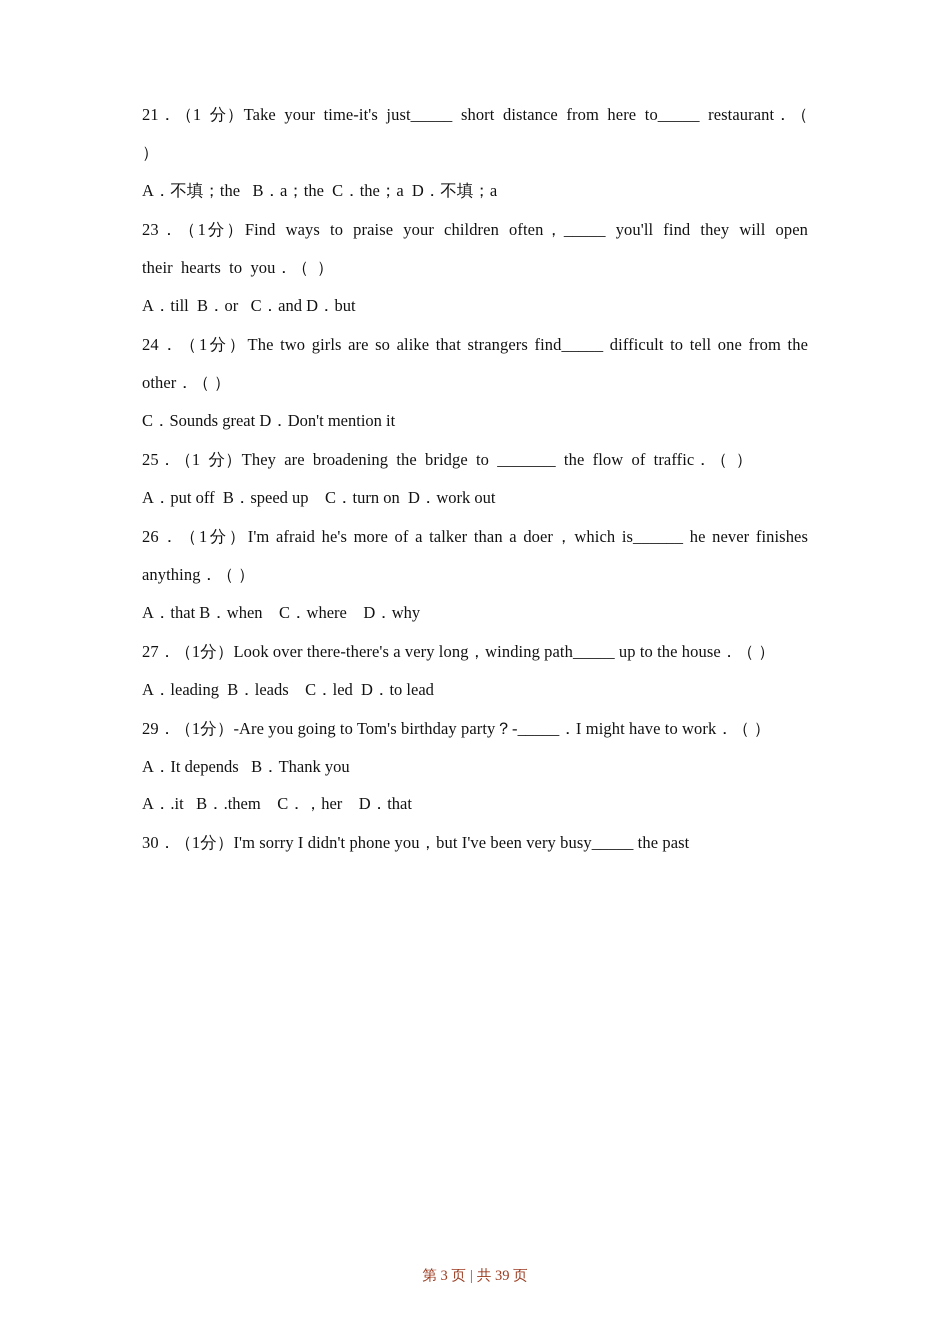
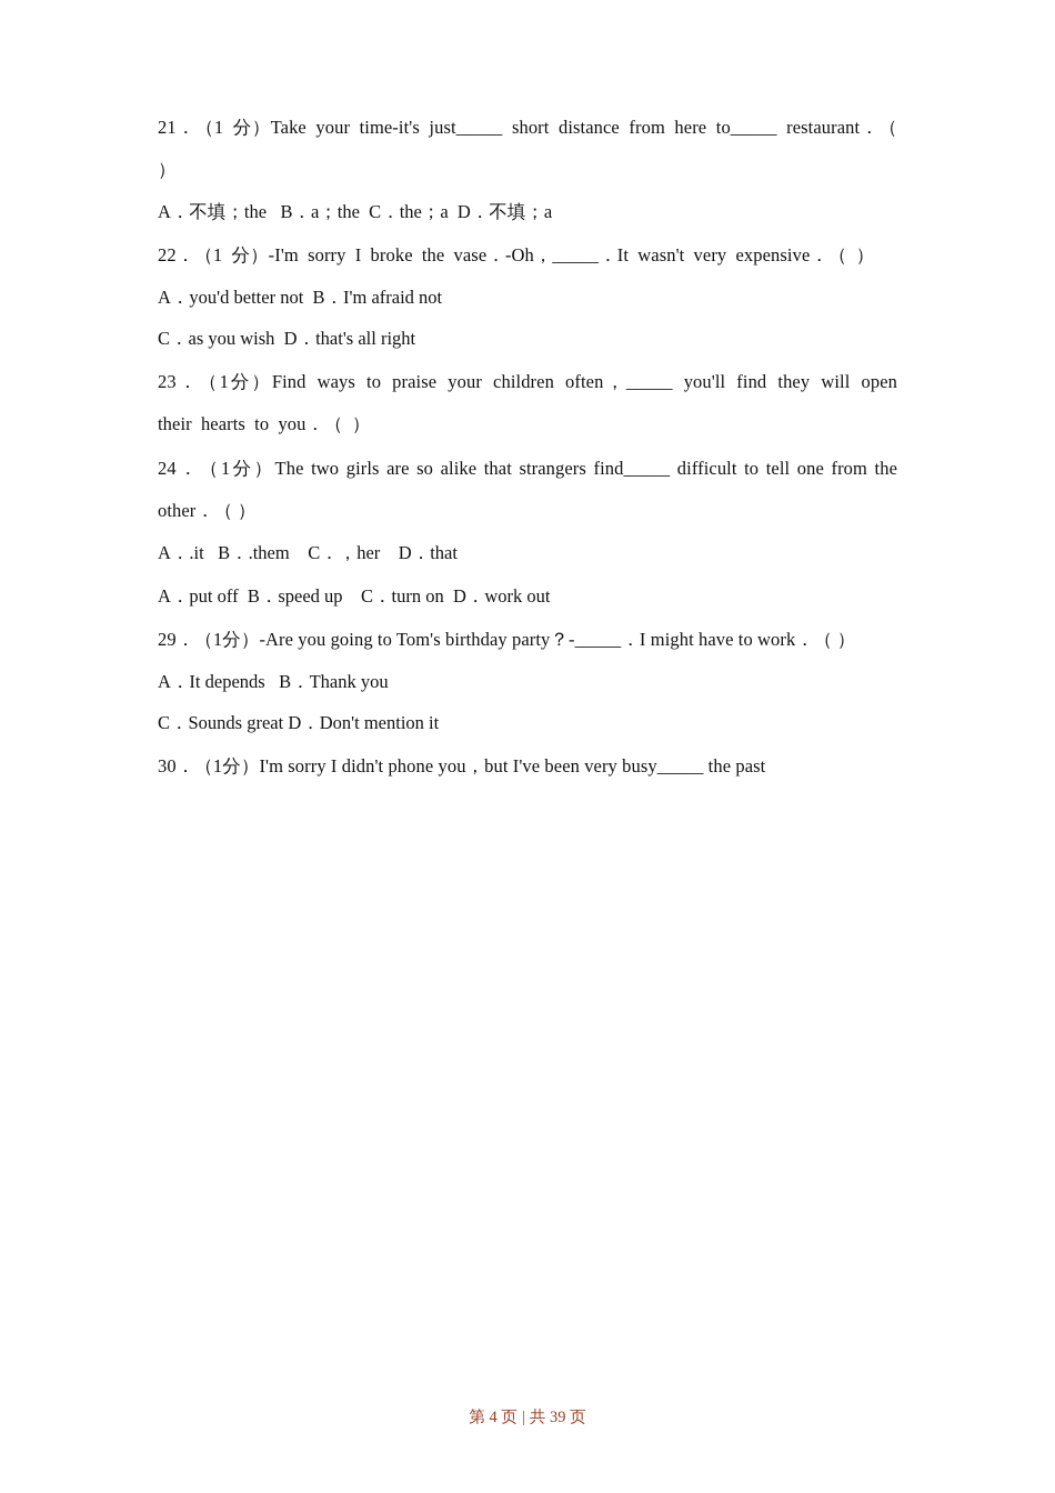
  21．（1 分）Take your time‐it's just_____ short distance from here to_____ restaurant．（ ）
  A．不填；the B．a；the C．the；a D．不填；a
+ 22．（1 分）‐I'm sorry I broke the vase．‐Oh，_____．It wasn't very expensive．（ ）
+ A．you'd better not B．I'm afraid not
+ C．as you wish D．that's all right
  23．（1分）Find ways to praise your children often，_____ you'll find they will open their hearts to you．（ ）
- A．till B．or C．and D．but
  24．（1分）The two girls are so alike that strangers find_____ difficult to tell one from the other．（ ）
- C．Sounds great D．Don't mention it
+ A．.it B．.them C．，her D．that
- 25．（1 分）They are broadening the bridge to _______ the flow of traffic．（ ）
  A．put off B．speed up C．turn on D．work out
- 26．（1分）I'm afraid he's more of a talker than a doer，which is______ he never finishes anything．（ ）
- A．that B．when C．where D．why
- 27．（1分）Look over there‐there's a very long，winding path_____ up to the house．（ ）
- A．leading B．leads C．led D．to lead
  29．（1分）‐Are you going to Tom's birthday party？‐_____．I might have to work．（ ）
  A．It depends B．Thank you
- A．.it B．.them C．，her D．that
+ C．Sounds great D．Don't mention it
  30．（1分）I'm sorry I didn't phone you，but I've been very busy_____ the past
- 第 3 页 | 共 39 页
+ 第 4 页 | 共 39 页
